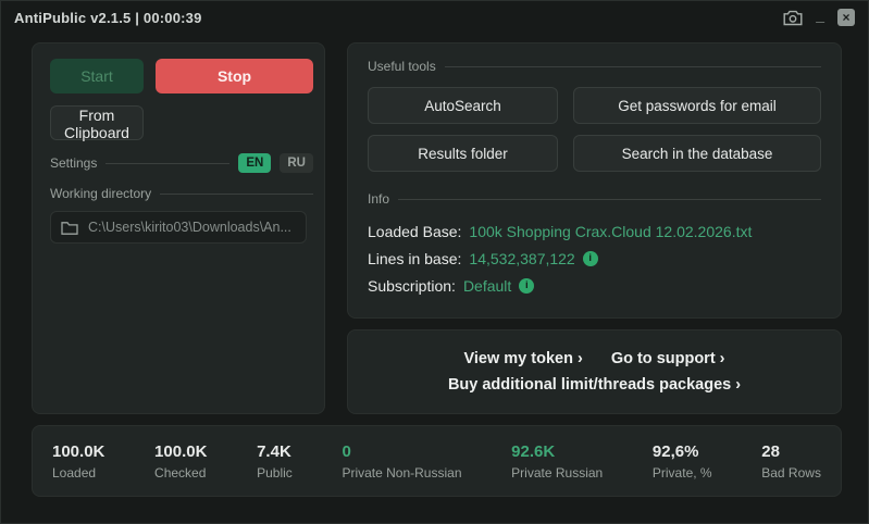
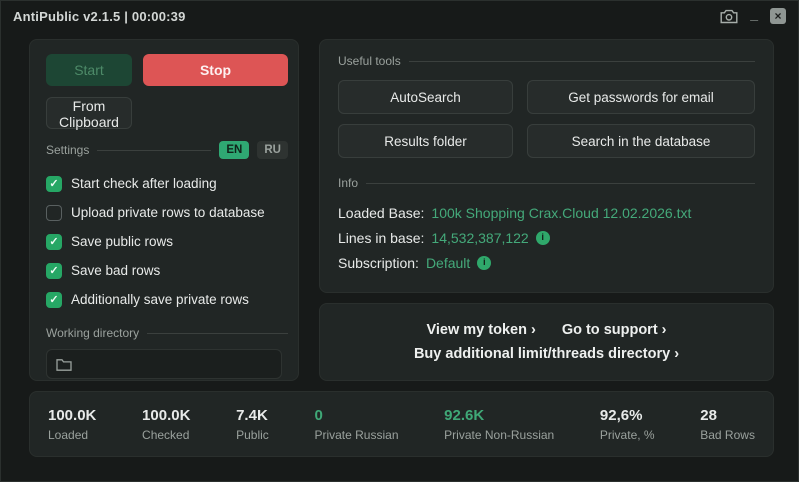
  AntiPublic v2.1.5 | 00:00:39
  _
  ×
  Start
  Stop
  From Clipboard
  Settings
  EN
  RU
+ Start check after loading
+ Upload private rows to database
+ Save public rows
+ Save bad rows
+ Additionally save private rows
  Working directory
- C:\Users\kirito03\Downloads\An...
  Useful tools
  AutoSearch
  Get passwords for email
  Results folder
  Search in the database
  Info
  Loaded Base:
  100k Shopping Crax.Cloud 12.02.2026.txt
  Lines in base:
  14,532,387,122
  i
  Subscription:
  Default
  i
  View my token ›
  Go to support ›
- Buy additional limit/threads packages ›
+ Buy additional limit/threads directory ›
  100.0K
  Loaded
  100.0K
  Checked
  7.4K
  Public
  0
- Private Non-Russian
+ Private Russian
  92.6K
- Private Russian
+ Private Non-Russian
  92,6%
  Private, %
  28
  Bad Rows
